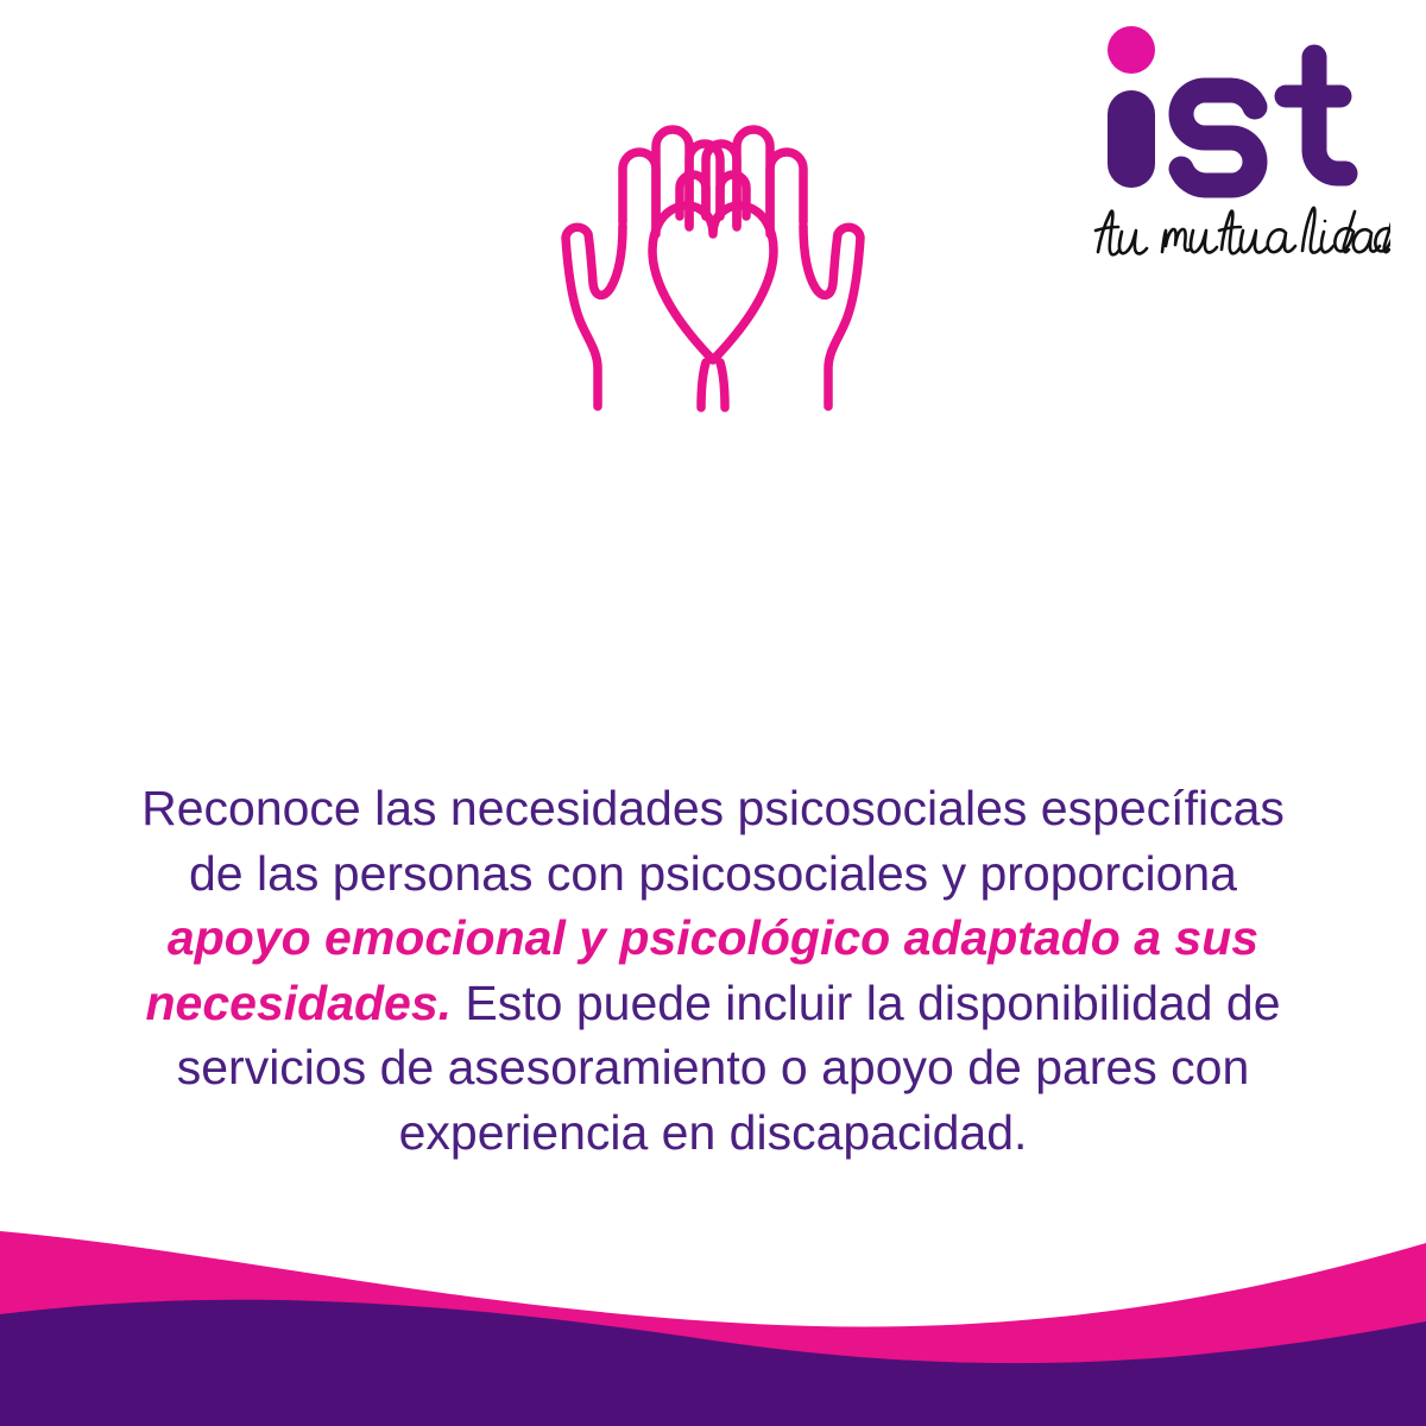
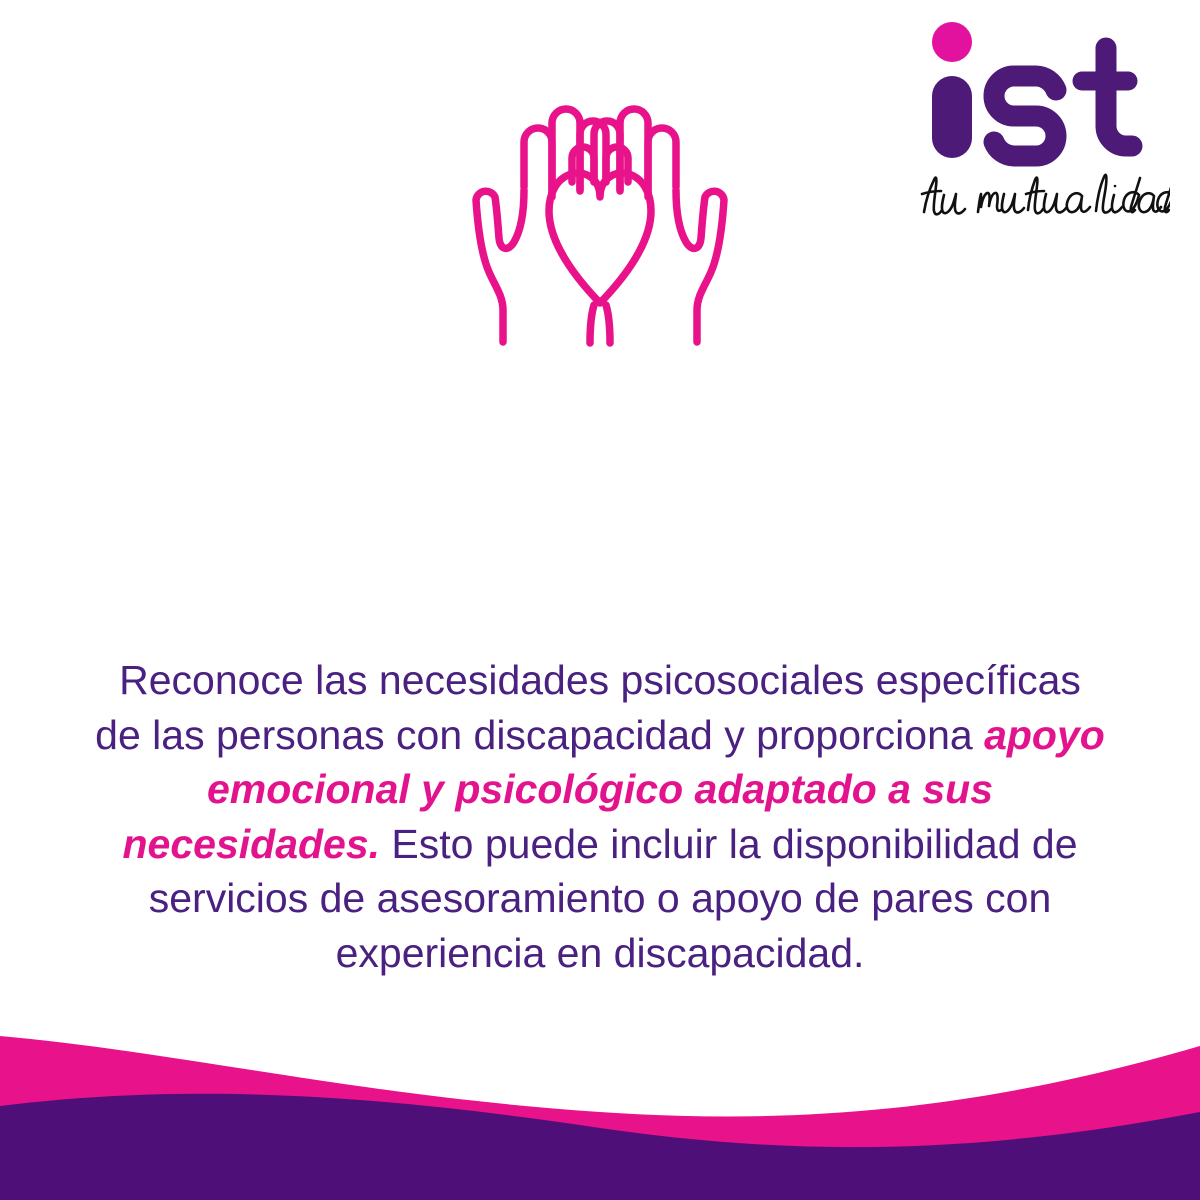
- Reconoce las necesidades psicosociales específicas de las personas con psicosociales y proporciona apoyo emocional y psicológico adaptado a sus necesidades. Esto puede incluir la disponibilidad de servicios de asesoramiento o apoyo de pares con experiencia en discapacidad.
+ Reconoce las necesidades psicosociales específicas de las personas con discapacidad y proporciona apoyo emocional y psicológico adaptado a sus necesidades. Esto puede incluir la disponibilidad de servicios de asesoramiento o apoyo de pares con experiencia en discapacidad.
